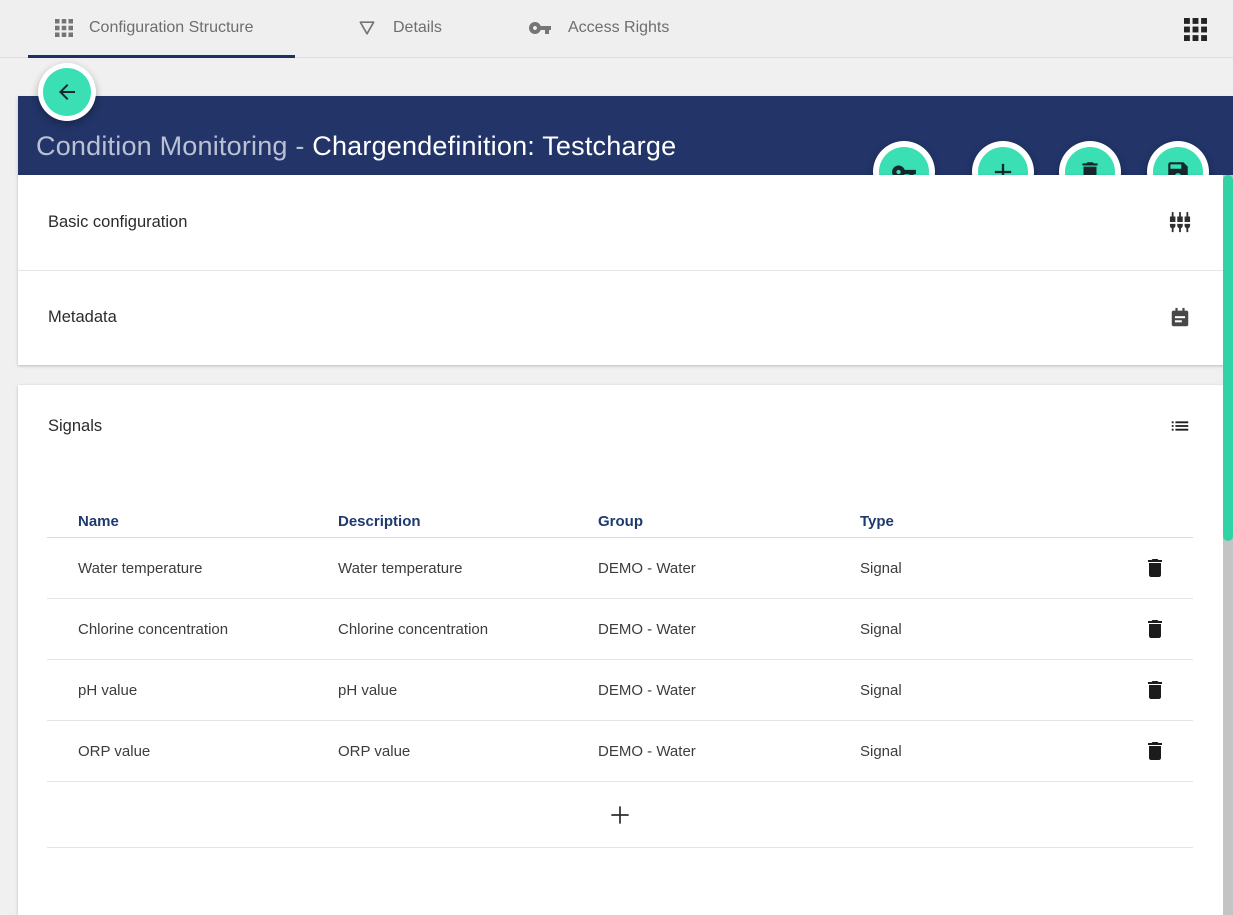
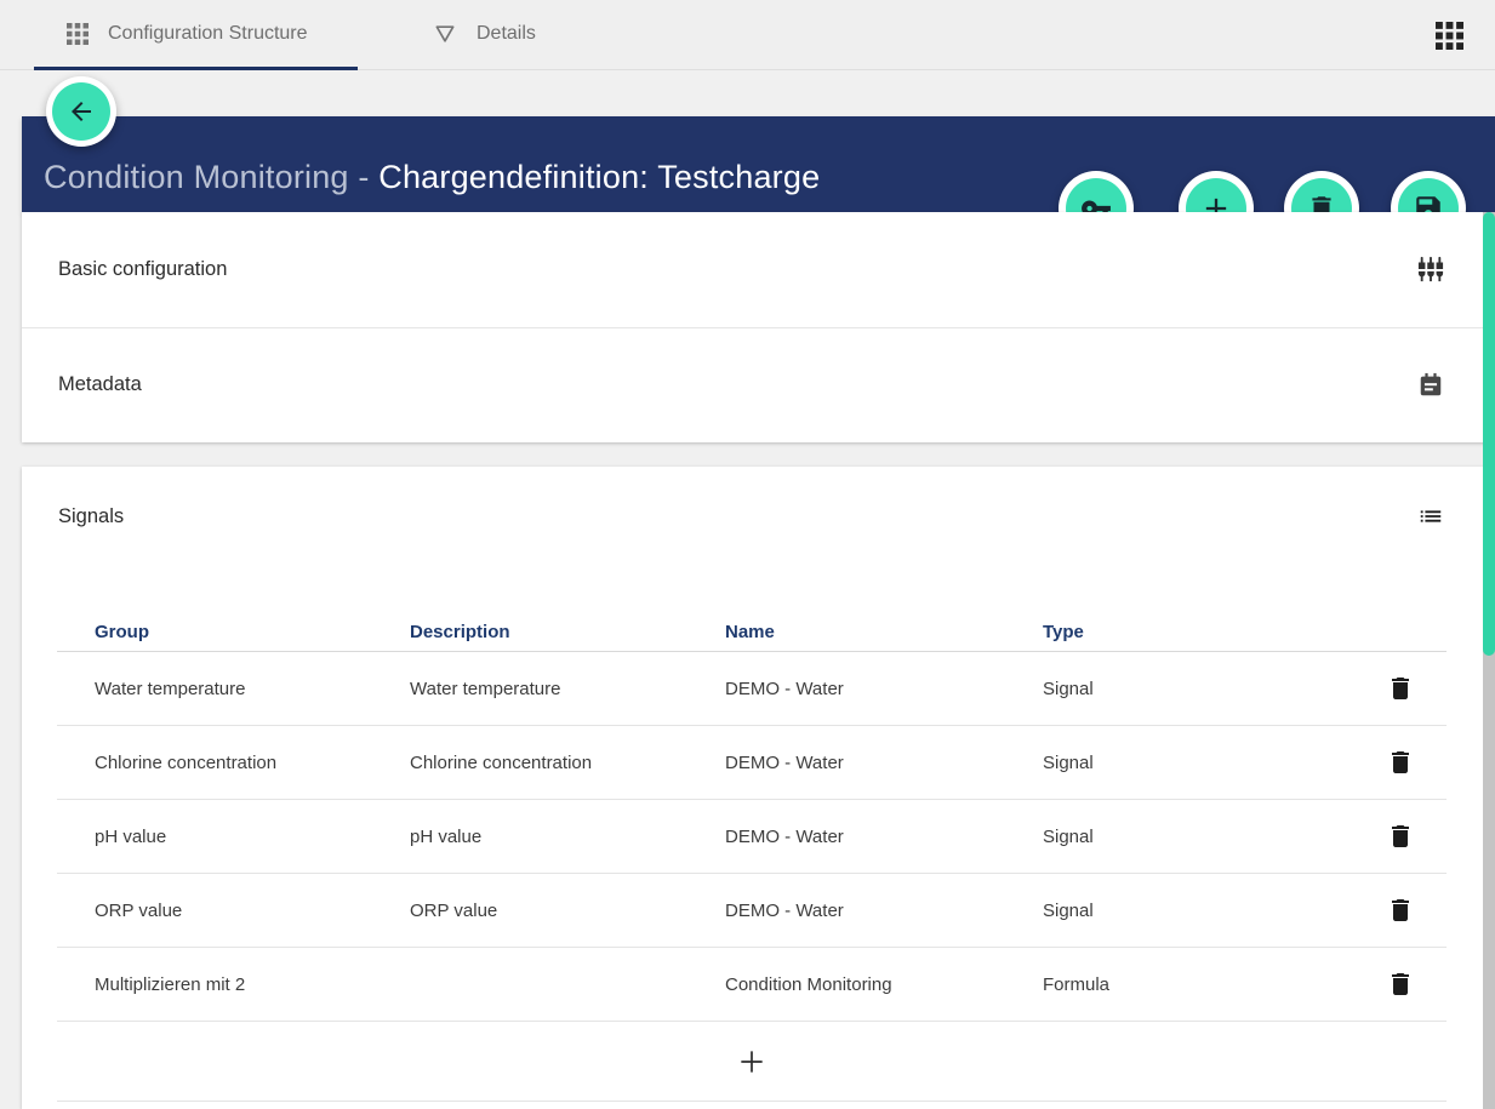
  Configuration Structure
  Details
- Access Rights
  Condition Monitoring - Chargendefinition: Testcharge
  Basic configuration
  Metadata
  Signals
- Name
+ Group
  Description
- Group
+ Name
  Type
  Water temperature
  Water temperature
  DEMO - Water
  Signal
  Chlorine concentration
  Chlorine concentration
  DEMO - Water
  Signal
  pH value
  pH value
  DEMO - Water
  Signal
  ORP value
  ORP value
  DEMO - Water
  Signal
+ Multiplizieren mit 2
+ Condition Monitoring
+ Formula
